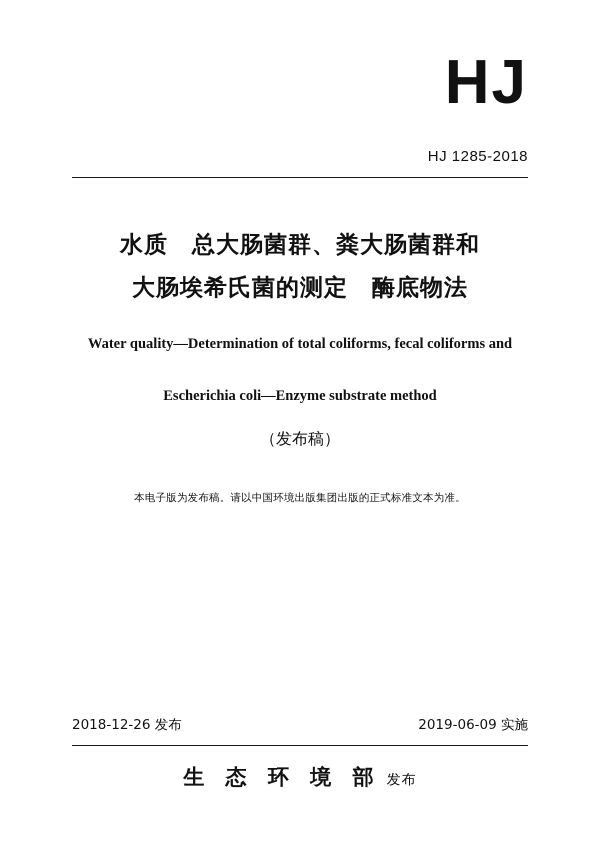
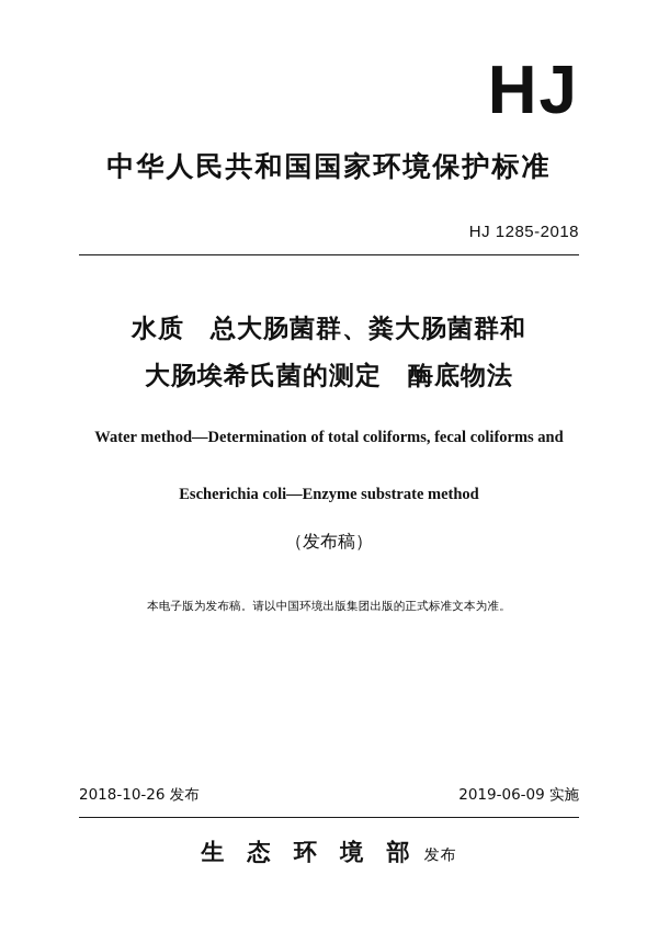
  HJ
+ 中华人民共和国国家环境保护标准
  HJ 1285-2018
  水质 总大肠菌群、粪大肠菌群和
  大肠埃希氏菌的测定 酶底物法
- Water quality—Determination of total coliforms, fecal coliforms and
+ Water method—Determination of total coliforms, fecal coliforms and
  Escherichia coli—Enzyme substrate method
  （发布稿）
  本电子版为发布稿。请以中国环境出版集团出版的正式标准文本为准。
- 2018-12-26 发布
+ 2018-10-26 发布
  2019-06-09 实施
  生 态 环 境 部 发布
